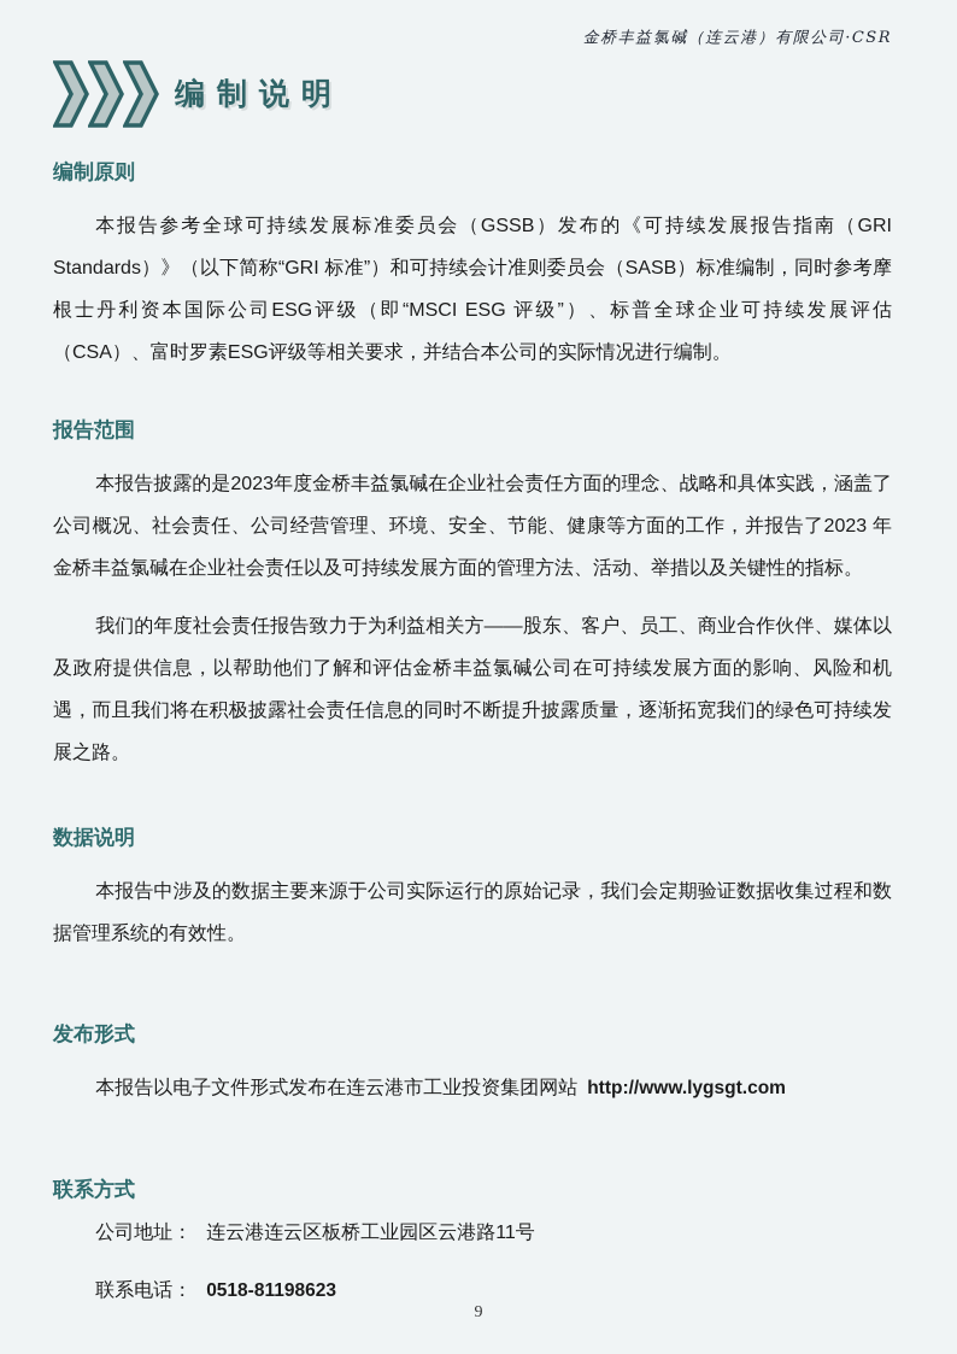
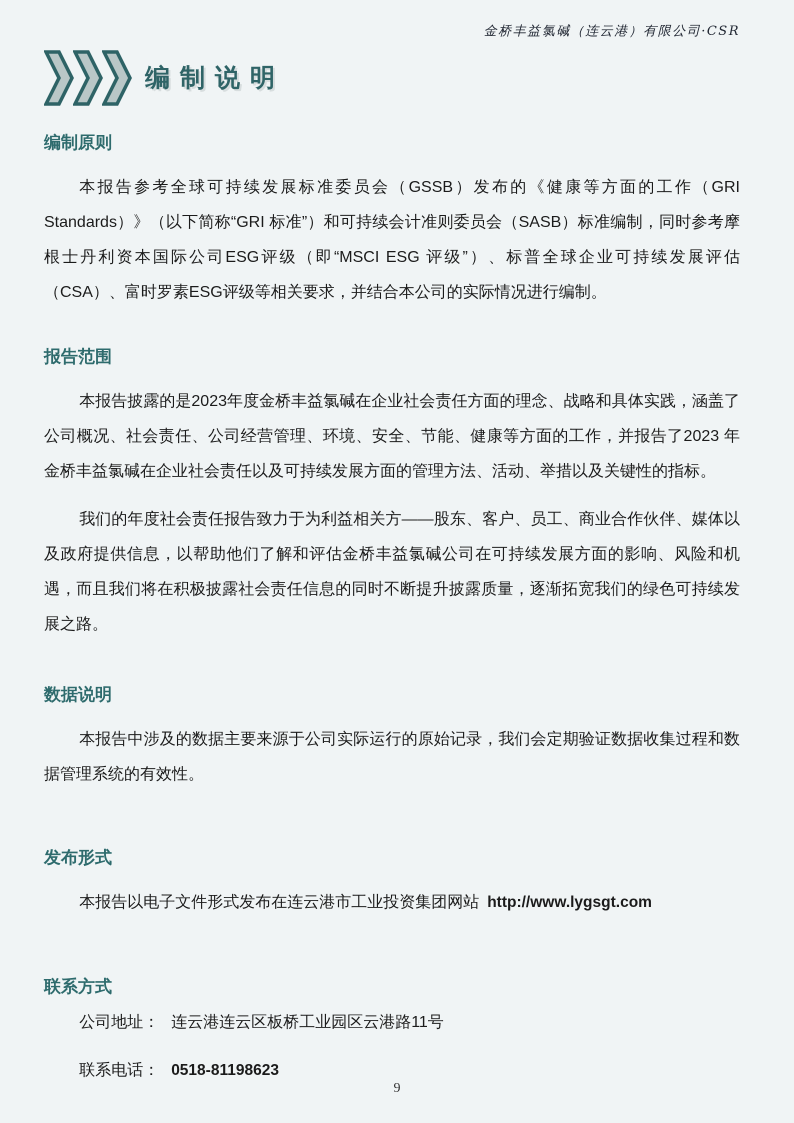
  金桥丰益氯碱（连云港）有限公司·CSR
  编制说明
  编制原则
- 本报告参考全球可持续发展标准委员会（GSSB）发布的《可持续发展报告指南（GRI Standards）》（以下简称“GRI 标准”）和可持续会计准则委员会（SASB）标准编制，同时参考摩根士丹利资本国际公司ESG评级（即“MSCI ESG 评级”）、标普全球企业可持续发展评估（CSA）、富时罗素ESG评级等相关要求，并结合本公司的实际情况进行编制。
+ 本报告参考全球可持续发展标准委员会（GSSB）发布的《健康等方面的工作（GRI Standards）》（以下简称“GRI 标准”）和可持续会计准则委员会（SASB）标准编制，同时参考摩根士丹利资本国际公司ESG评级（即“MSCI ESG 评级”）、标普全球企业可持续发展评估（CSA）、富时罗素ESG评级等相关要求，并结合本公司的实际情况进行编制。
  报告范围
  本报告披露的是2023年度金桥丰益氯碱在企业社会责任方面的理念、战略和具体实践，涵盖了公司概况、社会责任、公司经营管理、环境、安全、节能、健康等方面的工作，并报告了2023 年金桥丰益氯碱在企业社会责任以及可持续发展方面的管理方法、活动、举措以及关键性的指标。
  我们的年度社会责任报告致力于为利益相关方——股东、客户、员工、商业合作伙伴、媒体以及政府提供信息，以帮助他们了解和评估金桥丰益氯碱公司在可持续发展方面的影响、风险和机遇，而且我们将在积极披露社会责任信息的同时不断提升披露质量，逐渐拓宽我们的绿色可持续发展之路。
  数据说明
  本报告中涉及的数据主要来源于公司实际运行的原始记录，我们会定期验证数据收集过程和数据管理系统的有效性。
  发布形式
  本报告以电子文件形式发布在连云港市工业投资集团网站 http://www.lygsgt.com
  联系方式
  公司地址： 连云港连云区板桥工业园区云港路11号
  联系电话： 0518-81198623
  9
